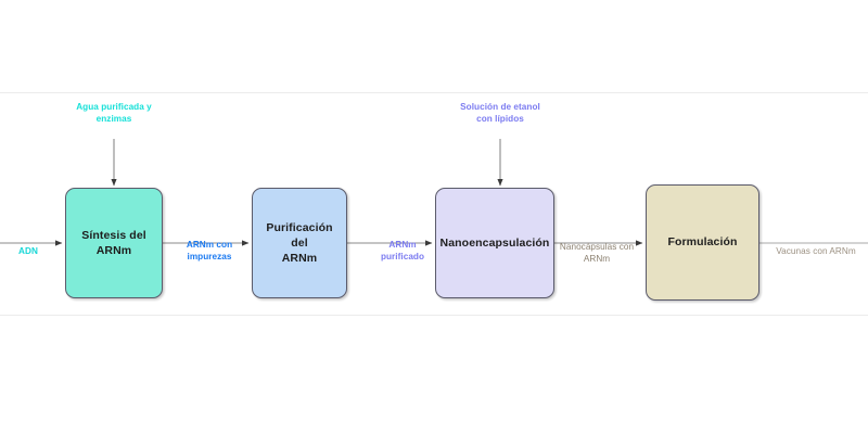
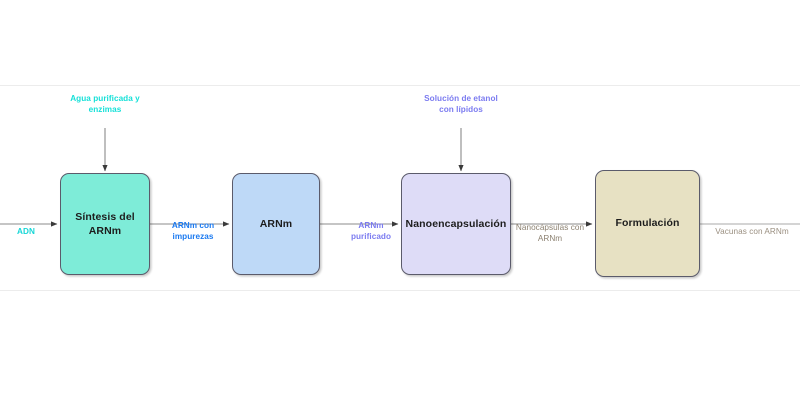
  Síntesis del
  ARNm
- Purificación del
  ARNm
  Nanoencapsulación
  Formulación
  ADN
  Agua purificada y
  enzimas
  Solución de etanol
  con lípidos
  ARNm con
  impurezas
  ARNm
  purificado
  Nanocápsulas con
  ARNm
  Vacunas con ARNm
